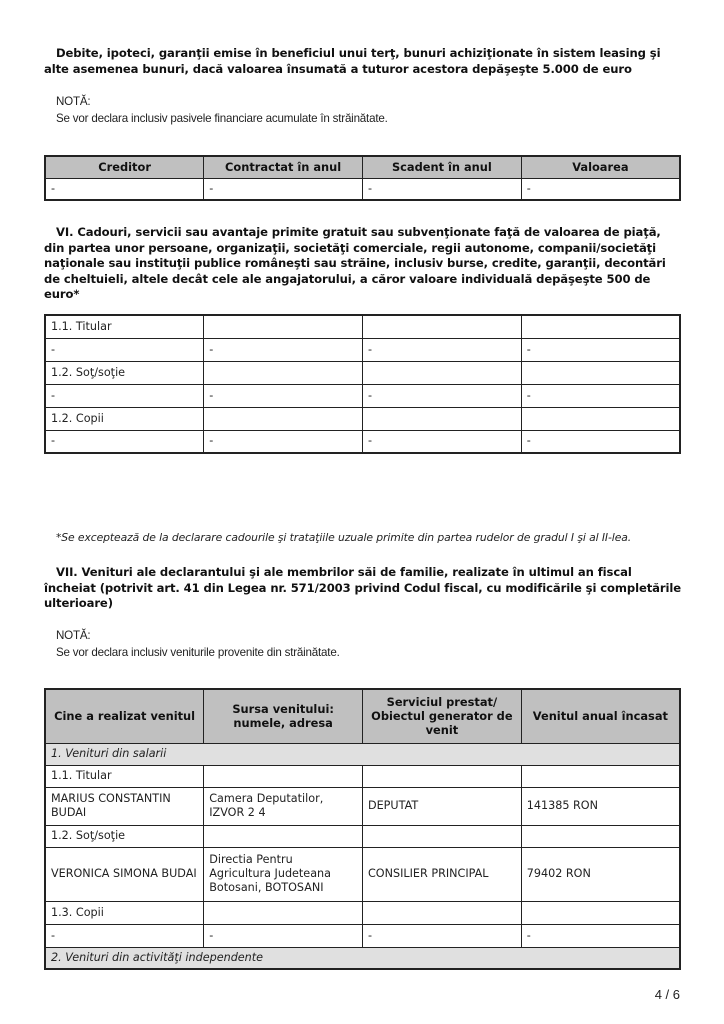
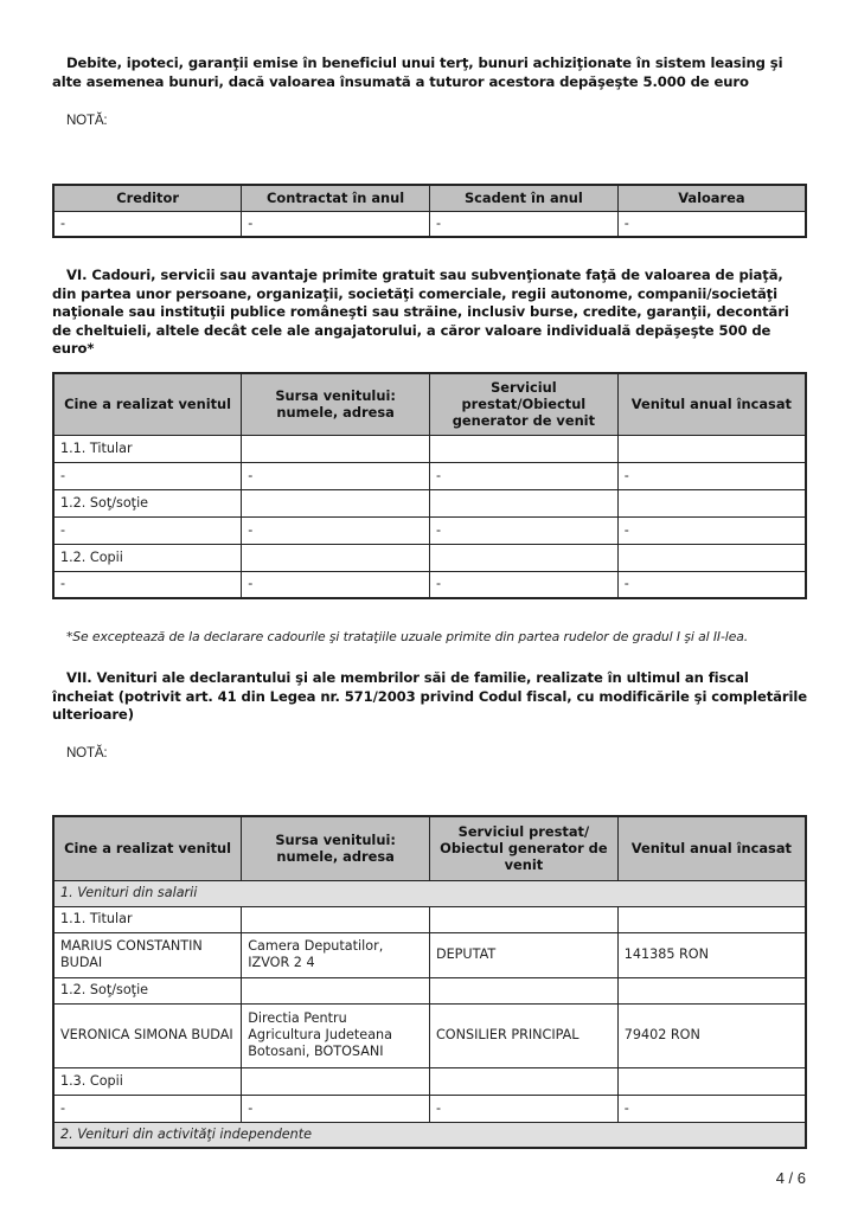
  Debite, ipoteci, garanţii emise în beneficiul unui terţ, bunuri achiziţionate în sistem leasing şi alte asemenea bunuri, dacă valoarea însumată a tuturor acestora depăşeşte 5.000 de euro
  NOTĂ:
- Se vor declara inclusiv pasivele financiare acumulate în străinătate.
  Creditor	Contractat în anul	Scadent în anul	Valoarea
  -	-	-	-
  VI. Cadouri, servicii sau avantaje primite gratuit sau subvenţionate faţă de valoarea de piaţă, din partea unor persoane, organizaţii, societăţi comerciale, regii autonome, companii/societăţi naţionale sau instituţii publice româneşti sau străine, inclusiv burse, credite, garanţii, decontări de cheltuieli, altele decât cele ale angajatorului, a căror valoare individuală depăşeşte 500 de euro*
+ Cine a realizat venitul	Sursa venitului: numele, adresa	Serviciul prestat/Obiectul generator de venit	Venitul anual încasat
  1.1. Titular
  -	-	-	-
  1.2. Soţ/soţie
  -	-	-	-
  1.2. Copii
  -	-	-	-
  *Se exceptează de la declarare cadourile şi trataţiile uzuale primite din partea rudelor de gradul I şi al II-lea.
  VII. Venituri ale declarantului şi ale membrilor săi de familie, realizate în ultimul an fiscal încheiat (potrivit art. 41 din Legea nr. 571/2003 privind Codul fiscal, cu modificările şi completările ulterioare)
  NOTĂ:
- Se vor declara inclusiv veniturile provenite din străinătate.
  Cine a realizat venitul	Sursa venitului: numele, adresa	Serviciul prestat/ Obiectul generator de venit	Venitul anual încasat
  1. Venituri din salarii
  1.1. Titular
  MARIUS CONSTANTIN BUDAI	Camera Deputatilor, IZVOR 2 4	DEPUTAT	141385 RON
  1.2. Soţ/soţie
  VERONICA SIMONA BUDAI	Directia Pentru Agricultura Judeteana Botosani, BOTOSANI	CONSILIER PRINCIPAL	79402 RON
  1.3. Copii
  -	-	-	-
  2. Venituri din activităţi independente
  4 / 6
